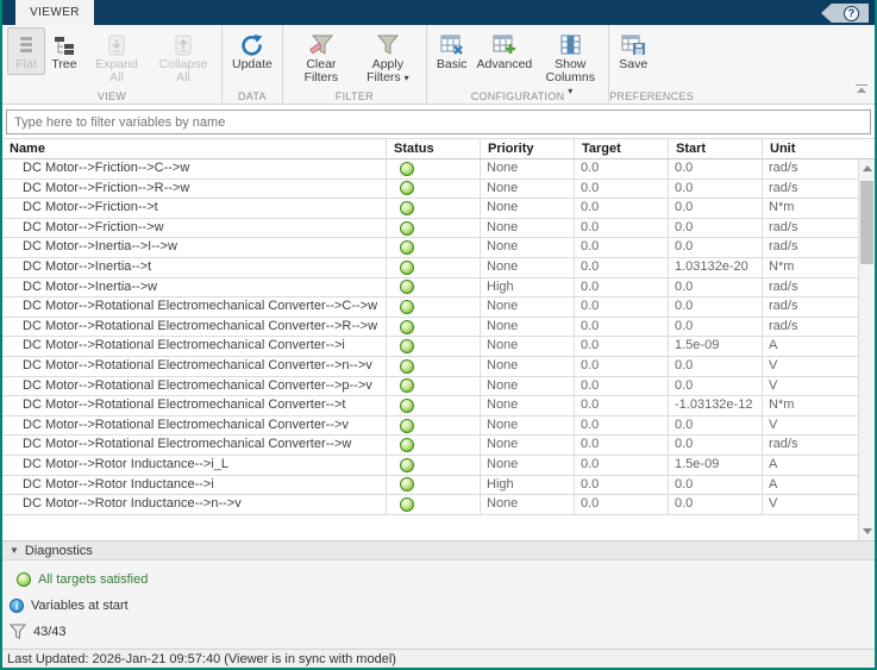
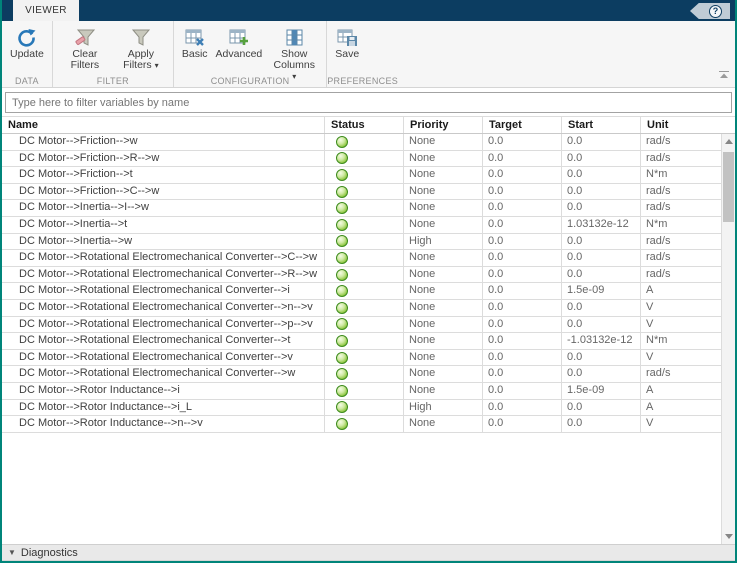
  VIEWER
  ?
- Flat
- Tree
- Expand All
- Collapse All
- VIEW
  Update
  DATA
  Clear Filters
  Apply Filters ▾
  FILTER
  Basic
  Advanced
  Show Columns ▾
  CONFIGURATION
  Save
  PREFERENCES
  Type here to filter variables by name
  Name
  Status
  Priority
  Target
  Start
  Unit
- DC Motor-->Friction-->C-->w
+ DC Motor-->Friction-->w
  None
  0.0
  0.0
  rad/s
  DC Motor-->Friction-->R-->w
  None
  0.0
  0.0
  rad/s
  DC Motor-->Friction-->t
  None
  0.0
  0.0
  N*m
- DC Motor-->Friction-->w
+ DC Motor-->Friction-->C-->w
  None
  0.0
  0.0
  rad/s
  DC Motor-->Inertia-->I-->w
  None
  0.0
  0.0
  rad/s
  DC Motor-->Inertia-->t
  None
  0.0
- 1.03132e-20
+ 1.03132e-12
  N*m
  DC Motor-->Inertia-->w
  High
  0.0
  0.0
  rad/s
  DC Motor-->Rotational Electromechanical Converter-->C-->w
  None
  0.0
  0.0
  rad/s
  DC Motor-->Rotational Electromechanical Converter-->R-->w
  None
  0.0
  0.0
  rad/s
  DC Motor-->Rotational Electromechanical Converter-->i
  None
  0.0
  1.5e-09
  A
  DC Motor-->Rotational Electromechanical Converter-->n-->v
  None
  0.0
  0.0
  V
  DC Motor-->Rotational Electromechanical Converter-->p-->v
  None
  0.0
  0.0
  V
  DC Motor-->Rotational Electromechanical Converter-->t
  None
  0.0
  -1.03132e-12
  N*m
  DC Motor-->Rotational Electromechanical Converter-->v
  None
  0.0
  0.0
  V
  DC Motor-->Rotational Electromechanical Converter-->w
  None
  0.0
  0.0
  rad/s
- DC Motor-->Rotor Inductance-->i_L
+ DC Motor-->Rotor Inductance-->i
  None
  0.0
  1.5e-09
  A
- DC Motor-->Rotor Inductance-->i
+ DC Motor-->Rotor Inductance-->i_L
  High
  0.0
  0.0
  A
  DC Motor-->Rotor Inductance-->n-->v
  None
  0.0
  0.0
  V
  ▼
  Diagnostics
- All targets satisfied
- i
- Variables at start
- 43/43
- Last Updated: 2026-Jan-21 09:57:40 (Viewer is in sync with model)
